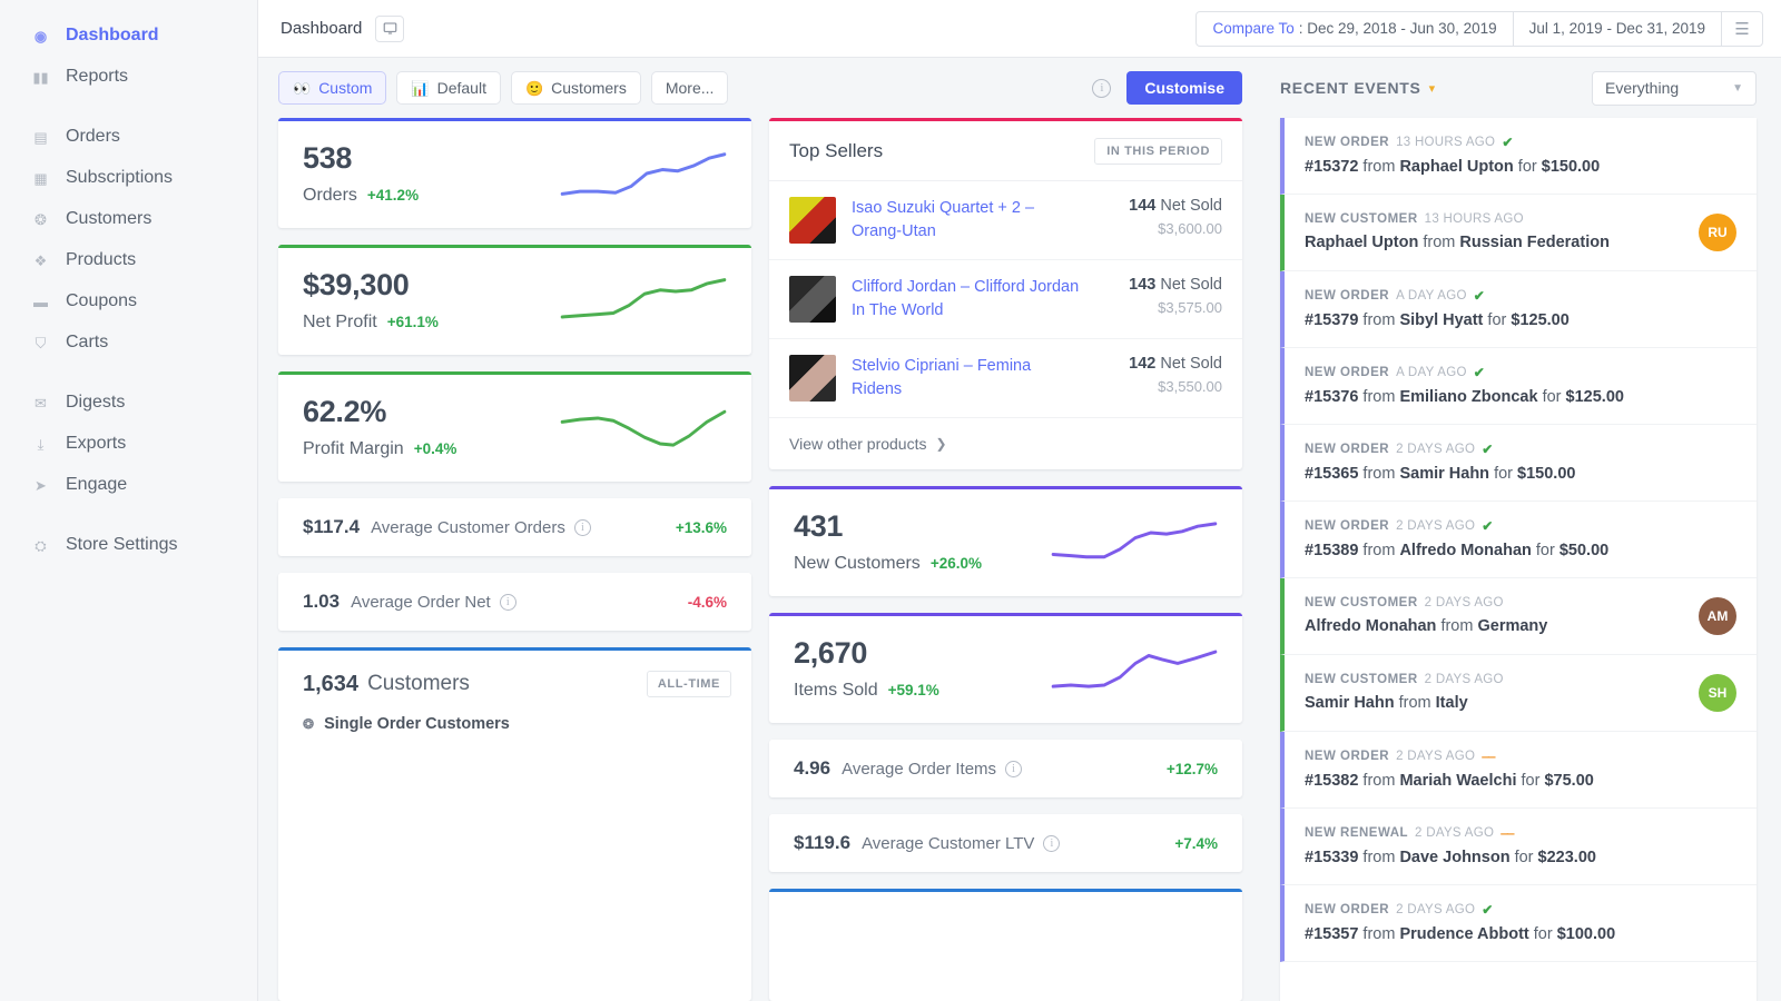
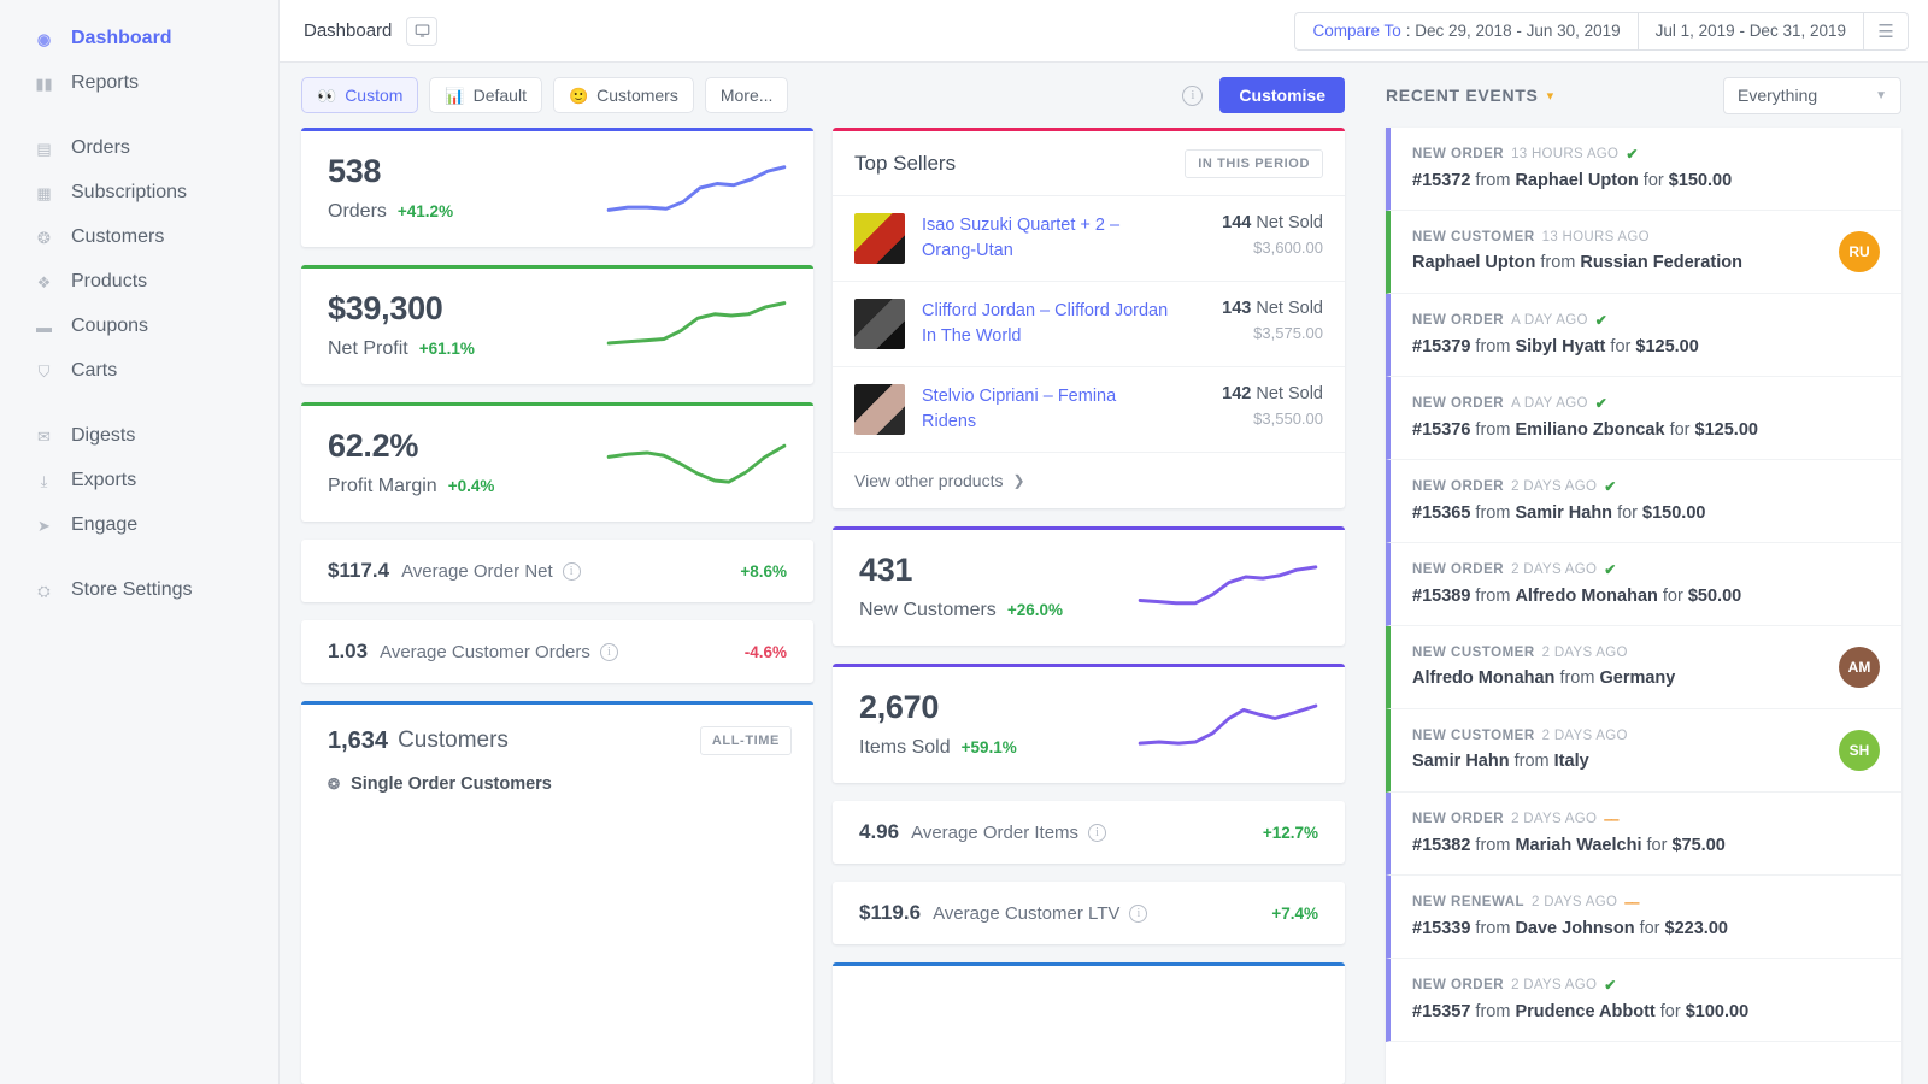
  ◉
  Dashboard
  ▮▮
  Reports
  ▤
  Orders
  ▦
  Subscriptions
  ❂
  Customers
  ❖
  Products
  ▬
  Coupons
  ⛉
  Carts
  ✉
  Digests
  ⤓
  Exports
  ➤
  Engage
  ⛭
  Store Settings
  Dashboard
  Compare To
  : Dec 29, 2018 - Jun 30, 2019
  Jul 1, 2019 - Dec 31, 2019
  ☰
  👀
  Custom
  📊
  Default
  🙂
  Customers
  More...
  i
  Customise
  538
  Orders
  +41.2%
  $39,300
  Net Profit
  +61.1%
  62.2%
  Profit Margin
  +0.4%
  $117.4
- Average Customer Orders
+ Average Order Net
  i
- +13.6%
+ +8.6%
  1.03
- Average Order Net
+ Average Customer Orders
  i
  -4.6%
  1,634
  Customers
  ALL-TIME
  ❂
  Single Order Customers
  Top Sellers
  IN THIS PERIOD
  Isao Suzuki Quartet + 2 – Orang-Utan
  144 Net Sold
  $3,600.00
  Clifford Jordan – Clifford Jordan In The World
  143 Net Sold
  $3,575.00
  Stelvio Cipriani – Femina Ridens
  142 Net Sold
  $3,550.00
  View other products
  ❯
  431
  New Customers
  +26.0%
  2,670
  Items Sold
  +59.1%
  4.96
  Average Order Items
  i
  +12.7%
  $119.6
  Average Customer LTV
  i
  +7.4%
  RECENT EVENTS
  ▾
  Everything
  ▼
  NEW ORDER
  13 HOURS AGO
  ✔
  #15372 from Raphael Upton for $150.00
  NEW CUSTOMER
  13 HOURS AGO
  Raphael Upton from Russian Federation
  RU
  NEW ORDER
  A DAY AGO
  ✔
  #15379 from Sibyl Hyatt for $125.00
  NEW ORDER
  A DAY AGO
  ✔
  #15376 from Emiliano Zboncak for $125.00
  NEW ORDER
  2 DAYS AGO
  ✔
  #15365 from Samir Hahn for $150.00
  NEW ORDER
  2 DAYS AGO
  ✔
  #15389 from Alfredo Monahan for $50.00
  NEW CUSTOMER
  2 DAYS AGO
  Alfredo Monahan from Germany
  AM
  NEW CUSTOMER
  2 DAYS AGO
  Samir Hahn from Italy
  SH
  NEW ORDER
  2 DAYS AGO
  ‒‒
  #15382 from Mariah Waelchi for $75.00
  NEW RENEWAL
  2 DAYS AGO
  ‒‒
  #15339 from Dave Johnson for $223.00
  NEW ORDER
  2 DAYS AGO
  ✔
  #15357 from Prudence Abbott for $100.00
